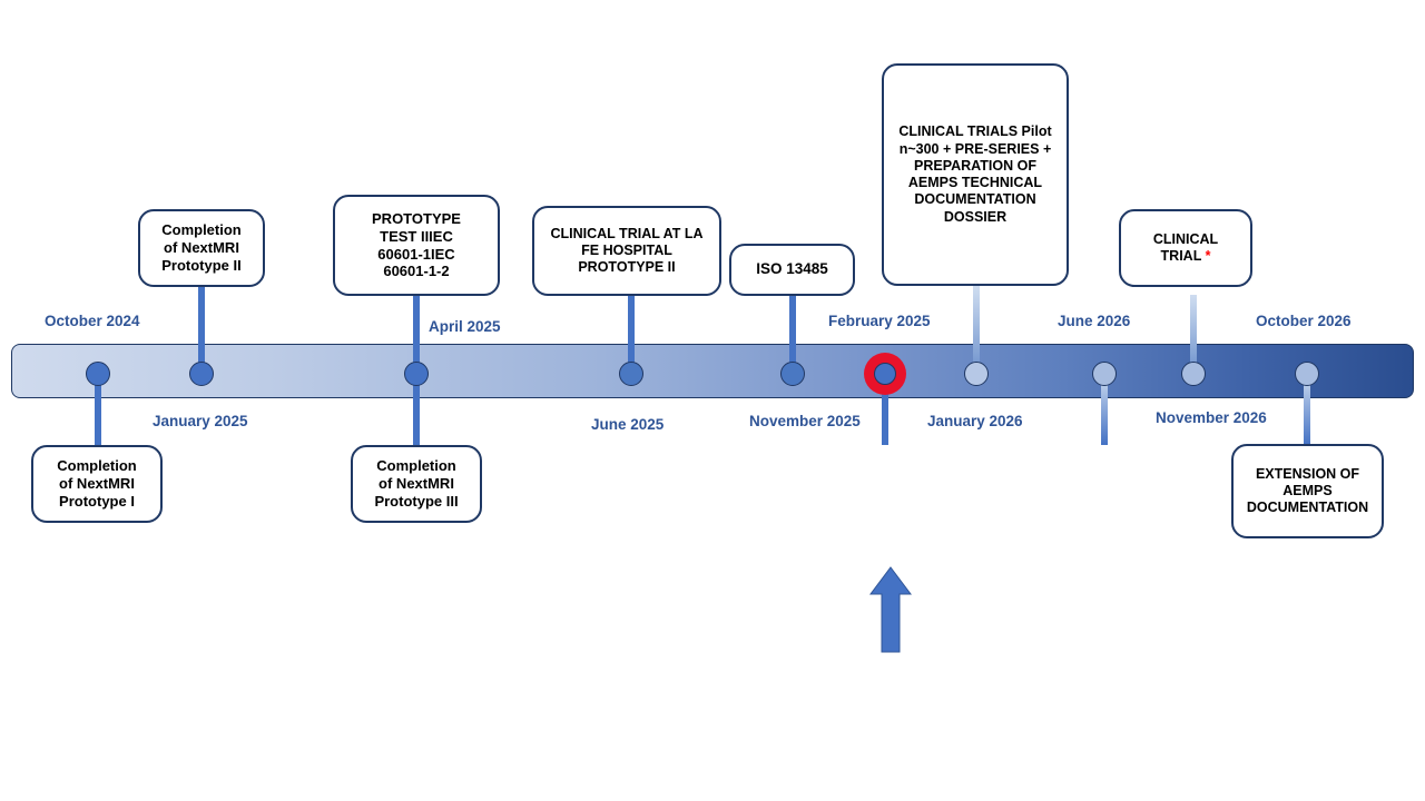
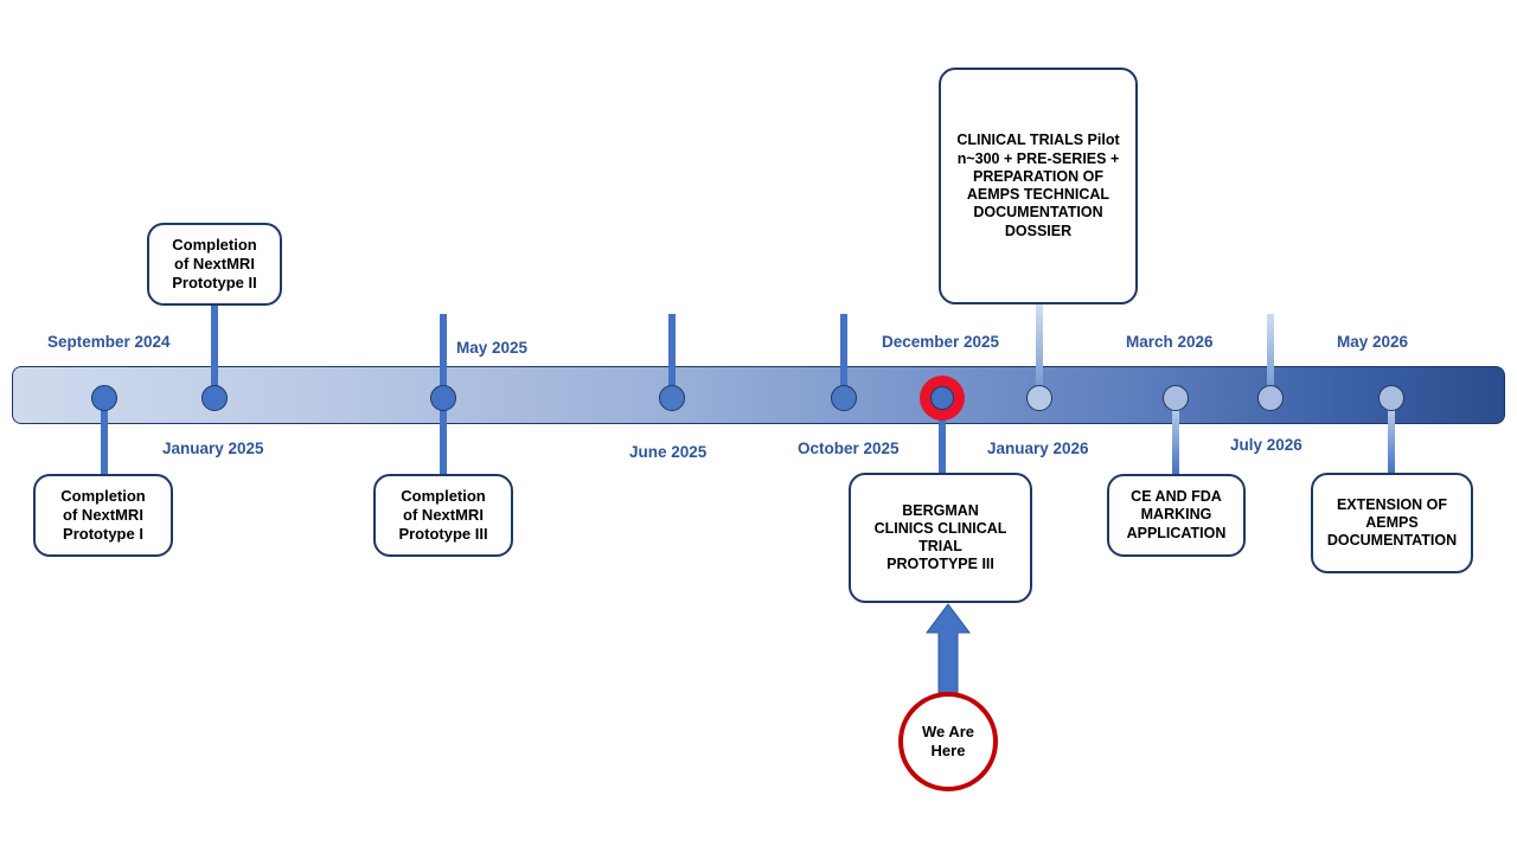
- October 2024
+ September 2024
- April 2025
+ May 2025
- February 2025
+ December 2025
- June 2026
+ March 2026
- October 2026
+ May 2026
  January 2025
  June 2025
- November 2025
+ October 2025
  January 2026
- November 2026
+ July 2026
  Completion
  of NextMRI
  Prototype II
- PROTOTYPE
- TEST IIIEC
- 60601-1IEC
- 60601-1-2
- CLINICAL TRIAL AT LA
- FE HOSPITAL
- PROTOTYPE II
- ISO 13485
  CLINICAL TRIALS Pilot
  n~300 + PRE-SERIES +
  PREPARATION OF
  AEMPS TECHNICAL
  DOCUMENTATION
  DOSSIER
- CLINICAL
- TRIAL *
  Completion
  of NextMRI
  Prototype I
  Completion
  of NextMRI
  Prototype III
+ BERGMAN
+ CLINICS CLINICAL
+ TRIAL
+ PROTOTYPE III
+ CE AND FDA
+ MARKING
+ APPLICATION
  EXTENSION OF
  AEMPS
  DOCUMENTATION
+ We Are
+ Here
